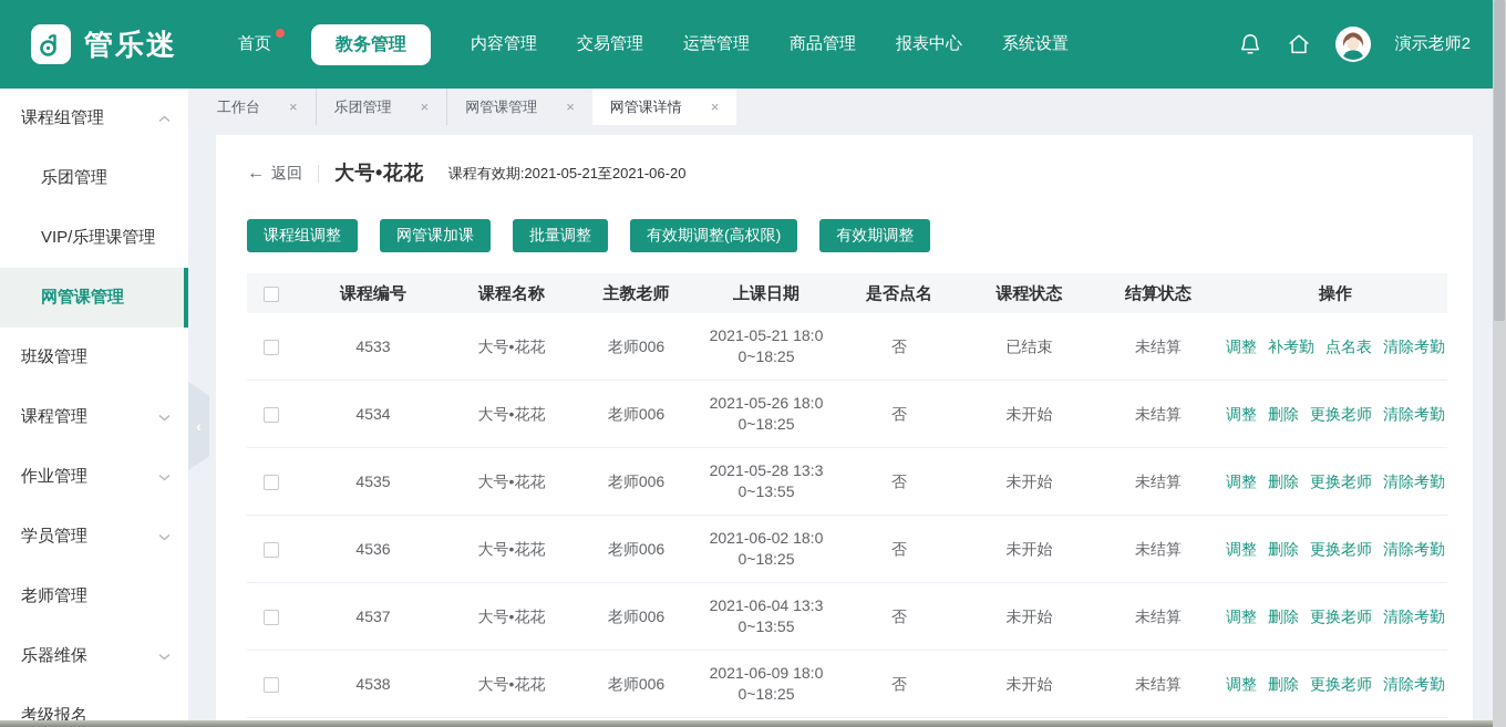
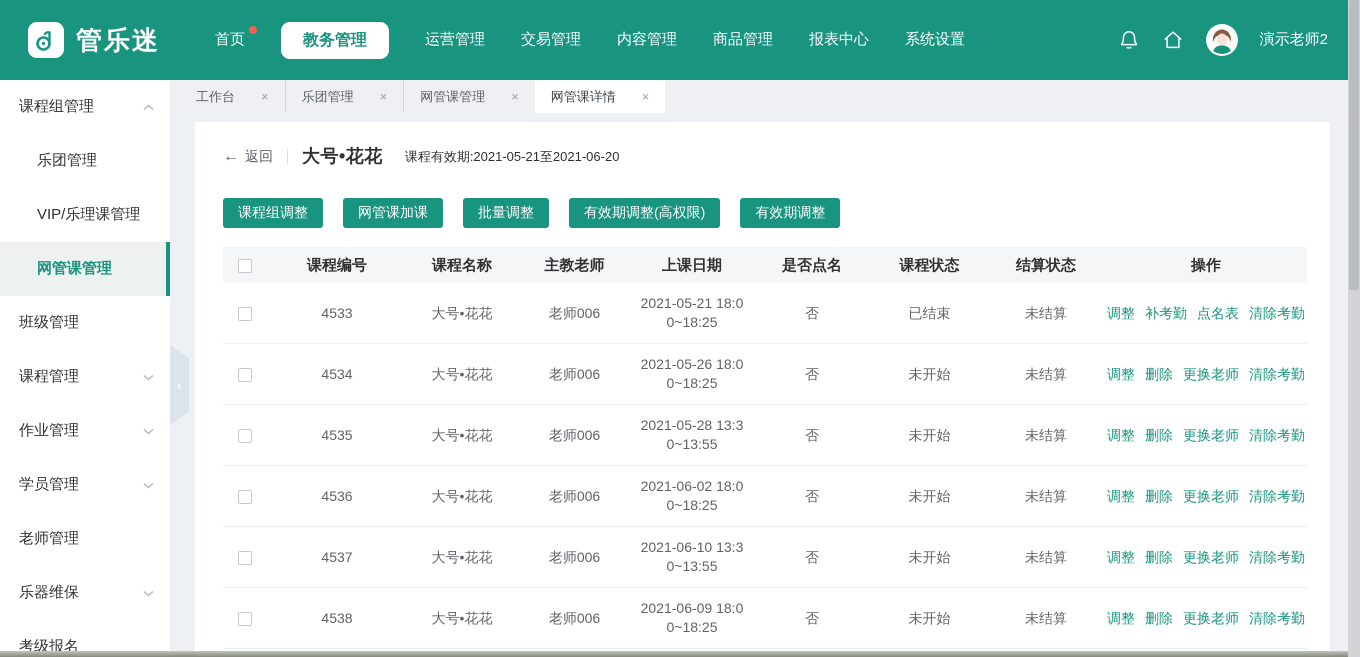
  管乐迷
  首页
  教务管理
- 内容管理
+ 运营管理
  交易管理
- 运营管理
+ 内容管理
  商品管理
  报表中心
  系统设置
  演示老师2
  课程组管理
  乐团管理
  VIP/乐理课管理
  网管课管理
  班级管理
  课程管理
  作业管理
  学员管理
  老师管理
  乐器维保
  考级报名
  ‹
  工作台
  ×
  乐团管理
  ×
  网管课管理
  ×
  网管课详情
  ×
  ←
  返回
  大号•花花
  课程有效期:2021-05-21至2021-06-20
  课程组调整
  网管课加课
  批量调整
  有效期调整(高权限)
  有效期调整
  课程编号
  课程名称
  主教老师
  上课日期
  是否点名
  课程状态
  结算状态
  操作
  4533
  大号•花花
  老师006
  2021-05-21 18:0
  0~18:25
  否
  已结束
  未结算
  调整
  补考勤
  点名表
  清除考勤
  4534
  大号•花花
  老师006
  2021-05-26 18:0
  0~18:25
  否
  未开始
  未结算
  调整
  删除
  更换老师
  清除考勤
  4535
  大号•花花
  老师006
  2021-05-28 13:3
  0~13:55
  否
  未开始
  未结算
  调整
  删除
  更换老师
  清除考勤
  4536
  大号•花花
  老师006
  2021-06-02 18:0
  0~18:25
  否
  未开始
  未结算
  调整
  删除
  更换老师
  清除考勤
  4537
  大号•花花
  老师006
- 2021-06-04 13:3
+ 2021-06-10 13:3
  0~13:55
  否
  未开始
  未结算
  调整
  删除
  更换老师
  清除考勤
  4538
  大号•花花
  老师006
  2021-06-09 18:0
  0~18:25
  否
  未开始
  未结算
  调整
  删除
  更换老师
  清除考勤
